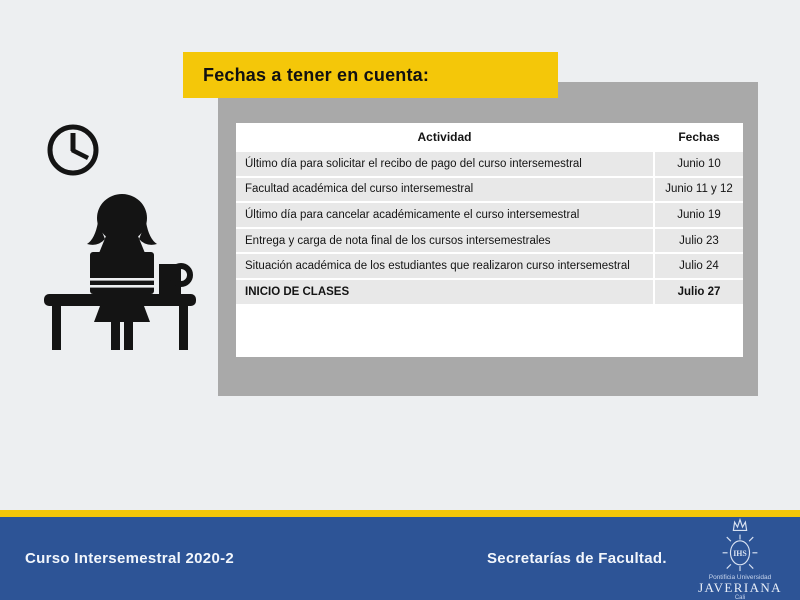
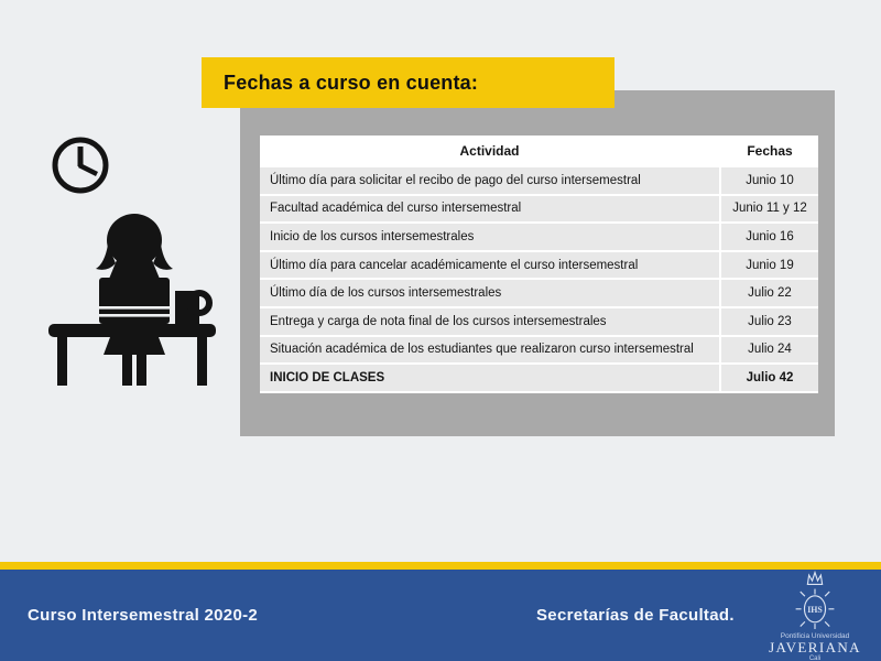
- Fechas a tener en cuenta:
+ Fechas a curso en cuenta:
  Actividad
  Fechas
  Último día para solicitar el recibo de pago del curso intersemestral
  Junio 10
  Facultad académica del curso intersemestral
  Junio 11 y 12
+ Inicio de los cursos intersemestrales
+ Junio 16
  Último día para cancelar académicamente el curso intersemestral
  Junio 19
+ Último día de los cursos intersemestrales
+ Julio 22
  Entrega y carga de nota final de los cursos intersemestrales
  Julio 23
  Situación académica de los estudiantes que realizaron curso intersemestral
  Julio 24
  INICIO DE CLASES
- Julio 27
+ Julio 42
  Curso Intersemestral 2020-2
  Secretarías de Facultad.
  IHS
  JAVERIANA
